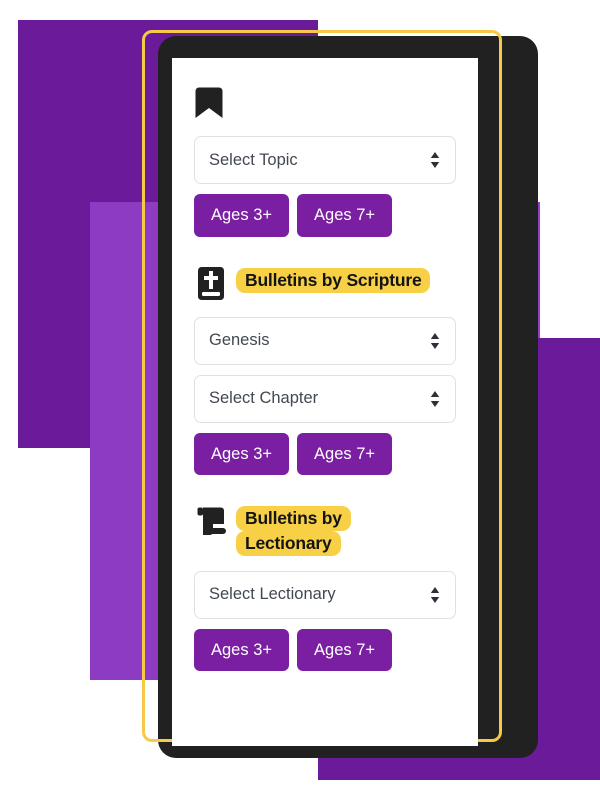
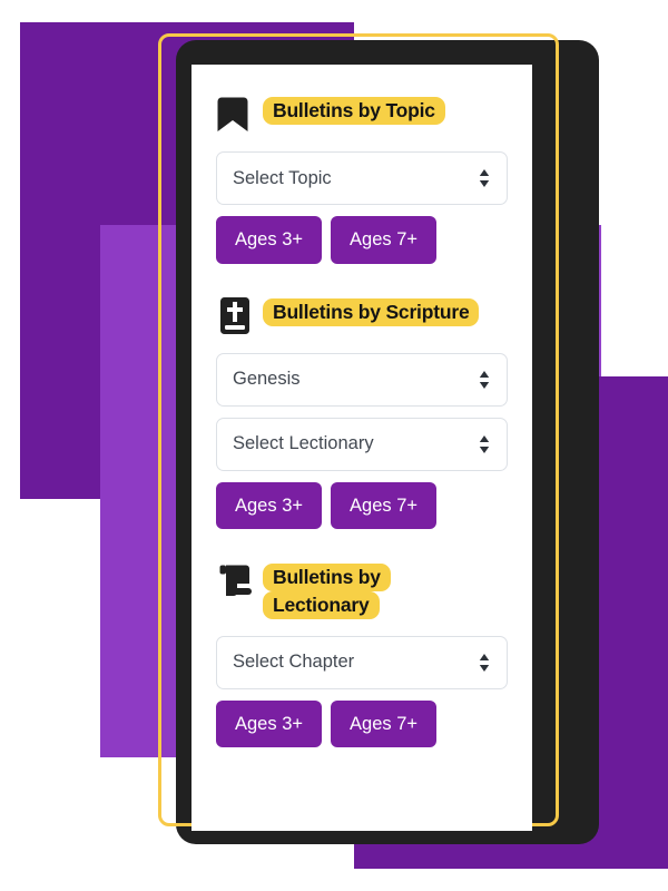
+ Bulletins by Topic
  Select Topic
  Ages 3+
  Ages 7+
  Bulletins by Scripture
  Genesis
- Select Chapter
+ Select Lectionary
  Ages 3+
  Ages 7+
  Bulletins by
  Lectionary
- Select Lectionary
+ Select Chapter
  Ages 3+
  Ages 7+
